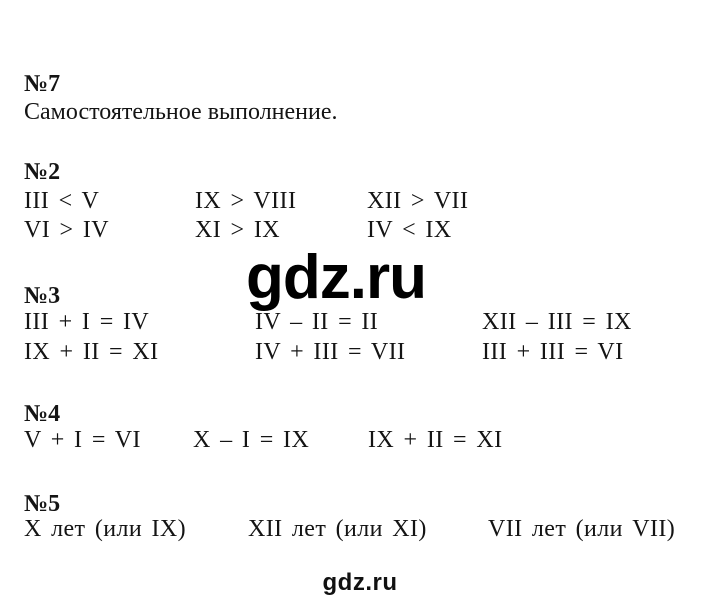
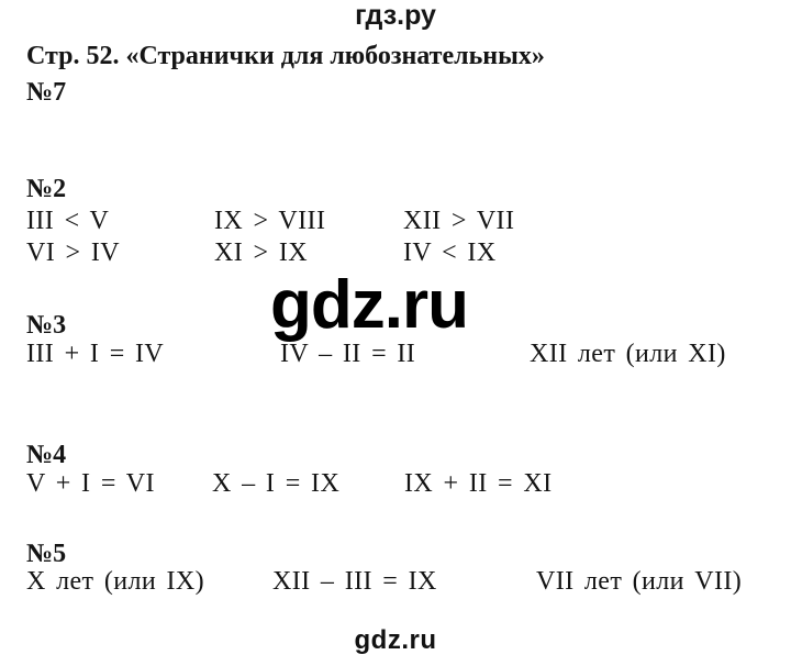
+ гдз.ру
+ Стр. 52. «Странички для любознательных»
  №7
- Самостоятельное выполнение.
  №2
  III < V IX > VIII XII > VII
  VI > IV XI > IX IV < IX
  gdz.ru
  №3
- III + I = IV IV – II = II XII – III = IX
+ III + I = IV IV – II = II XII лет (или XI)
- IX + II = XI IV + III = VII III + III = VI
  №4
  V + I = VI X – I = IX IX + II = XI
  №5
- X лет (или IX) XII лет (или XI) VII лет (или VII)
+ X лет (или IX) XII – III = IX VII лет (или VII)
  gdz.ru
